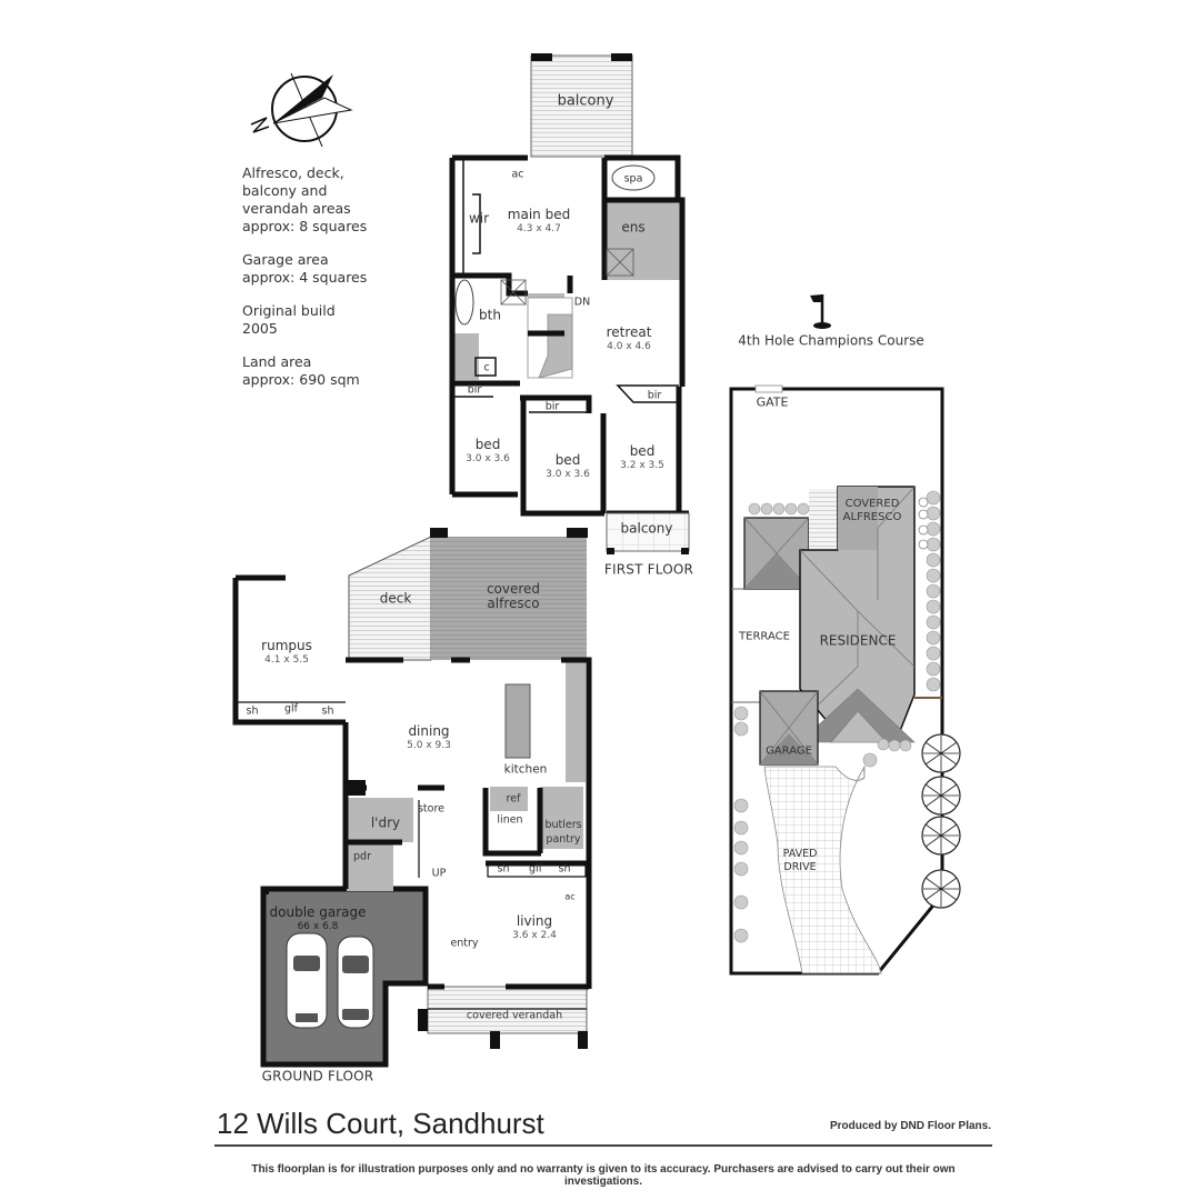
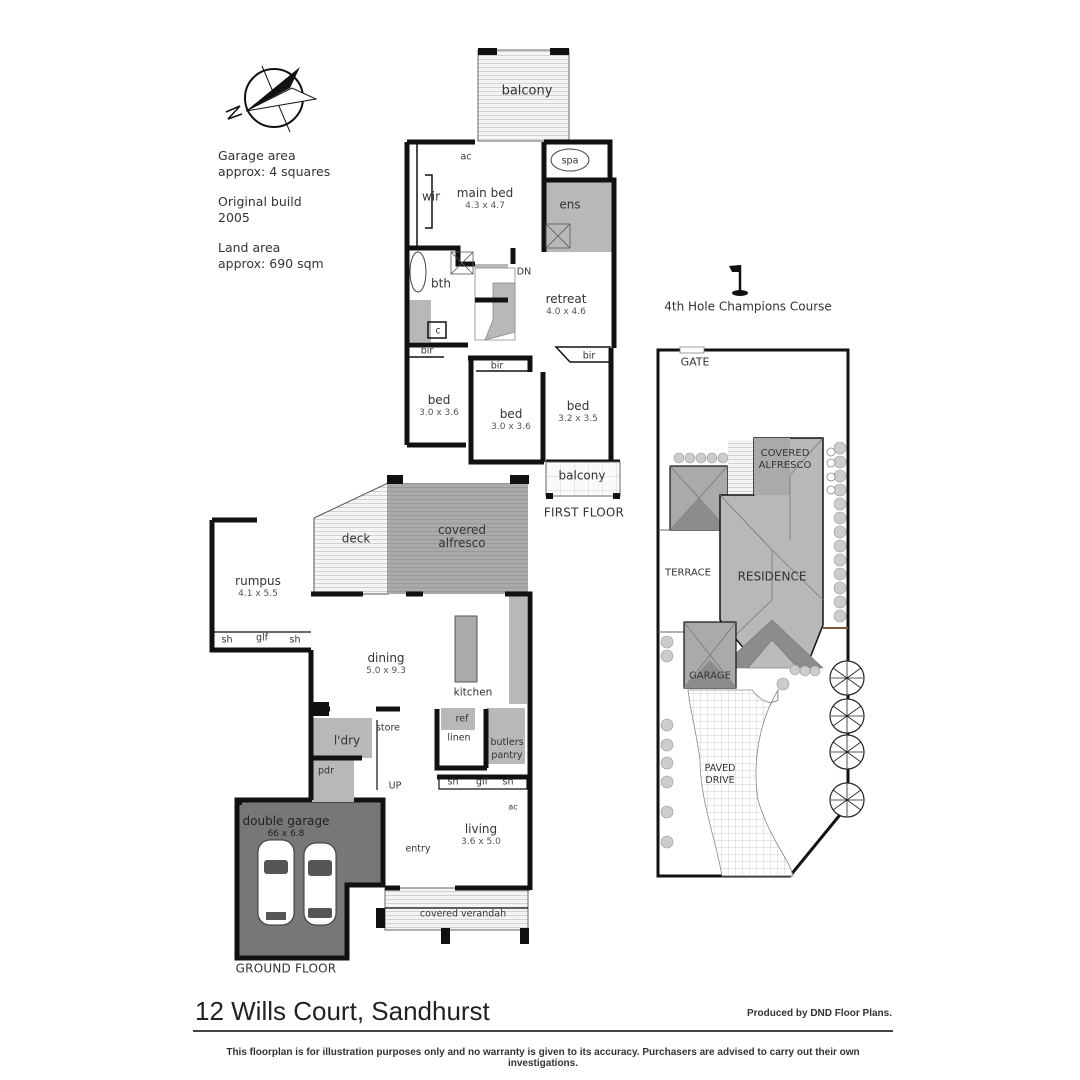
- Alfresco, deck,
- balcony and
- verandah areas
- approx: 8 squares
  Garage area
  approx: 4 squares
  Original build
  2005
  Land area
  approx: 690 sqm
  balcony
  ac
  wir
  main bed
  4.3 x 4.7
  spa
  ens
  bth
  DN
  retreat
  4.0 x 4.6
  c
  bir
  bir
  bir
  bed
  3.0 x 3.6
  bed
  3.0 x 3.6
  bed
  3.2 x 3.5
  balcony
  FIRST FLOOR
  deck
  covered
  alfresco
  rumpus
  4.1 x 5.5
  sh
  glf
  sh
  dining
  5.0 x 9.3
  kitchen
  ref
  linen
  butlers
  pantry
  store
  l'dry
  pdr
  UP
  sh
  glf
  sh
  ac
  living
- 3.6 x 2.4
+ 3.6 x 5.0
  entry
  double garage
  66 x 6.8
  covered verandah
  GROUND FLOOR
  4th Hole Champions Course
  GATE
  COVERED
  ALFRESCO
  TERRACE
  RESIDENCE
  GARAGE
  PAVED
  DRIVE
  12 Wills Court, Sandhurst
  Produced by DND Floor Plans.
  This floorplan is for illustration purposes only and no warranty is given to its accuracy. Purchasers are advised to carry out their own investigations.
